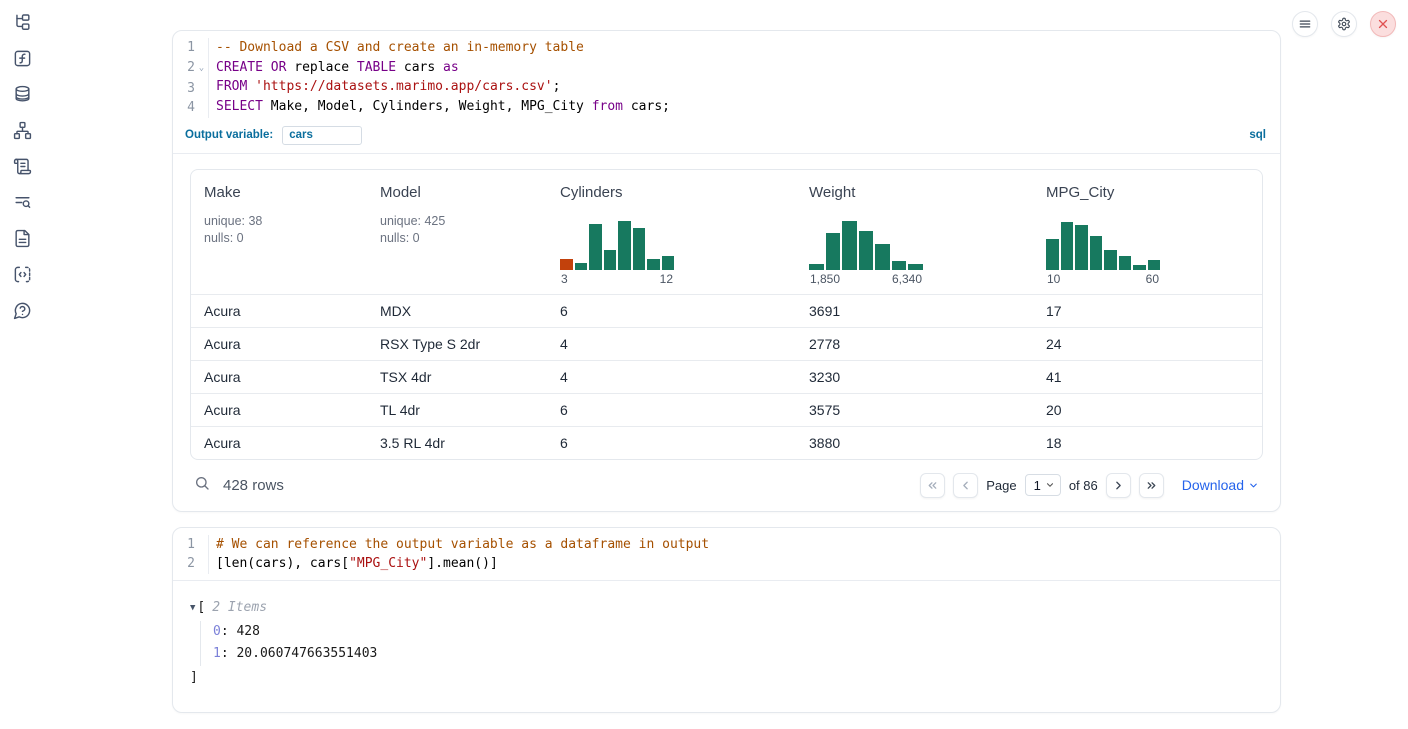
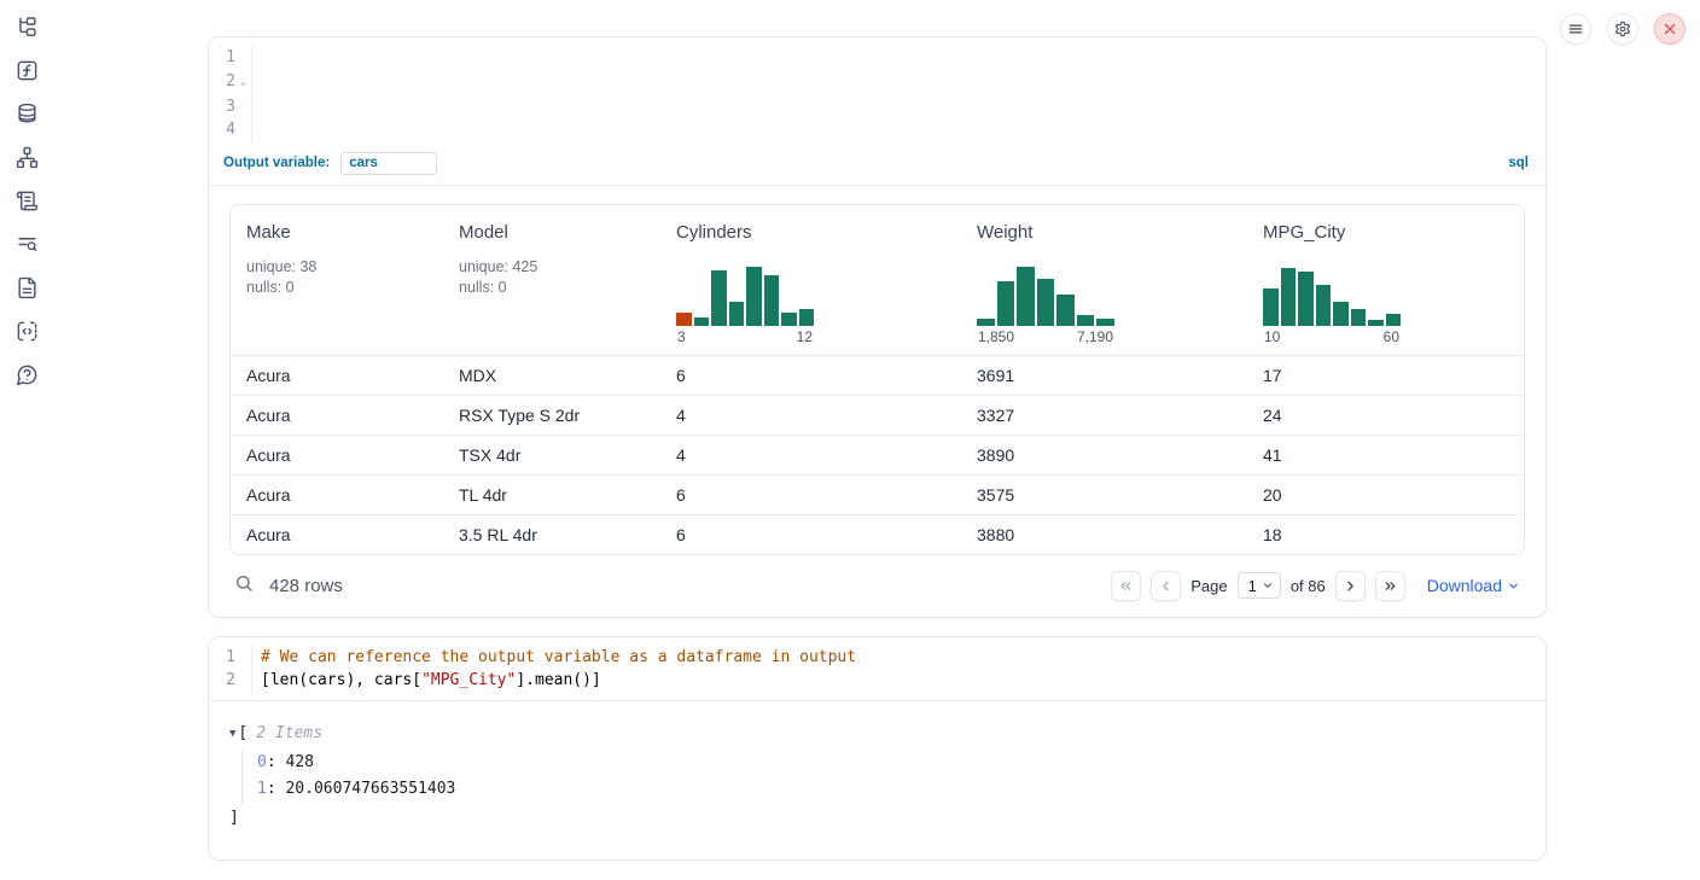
  1
  2
  ⌄
  3
  4
- -- Download a CSV and create an in-memory table
- CREATE OR replace TABLE cars as
- FROM 'https://datasets.marimo.app/cars.csv';
- SELECT Make, Model, Cylinders, Weight, MPG_City from cars;
  Output variable:
  cars
  sql
  Make
  unique: 38
  nulls: 0
  Model
  unique: 425
  nulls: 0
  Cylinders
  3
  12
  Weight
  1,850
- 6,340
+ 7,190
  MPG_City
  10
  60
  Acura
  MDX
  6
  3691
  17
  Acura
  RSX Type S 2dr
  4
- 2778
+ 3327
  24
  Acura
  TSX 4dr
  4
- 3230
+ 3890
  41
  Acura
  TL 4dr
  6
  3575
  20
  Acura
  3.5 RL 4dr
  6
  3880
  18
  428 rows
  Page
  1
  of 86
  Download
  1
  2
  # We can reference the output variable as a dataframe in output
  [len(cars), cars["MPG_City"].mean()]
  ▼
  [
  2 Items
  0: 428
  1: 20.060747663551403
  ]
